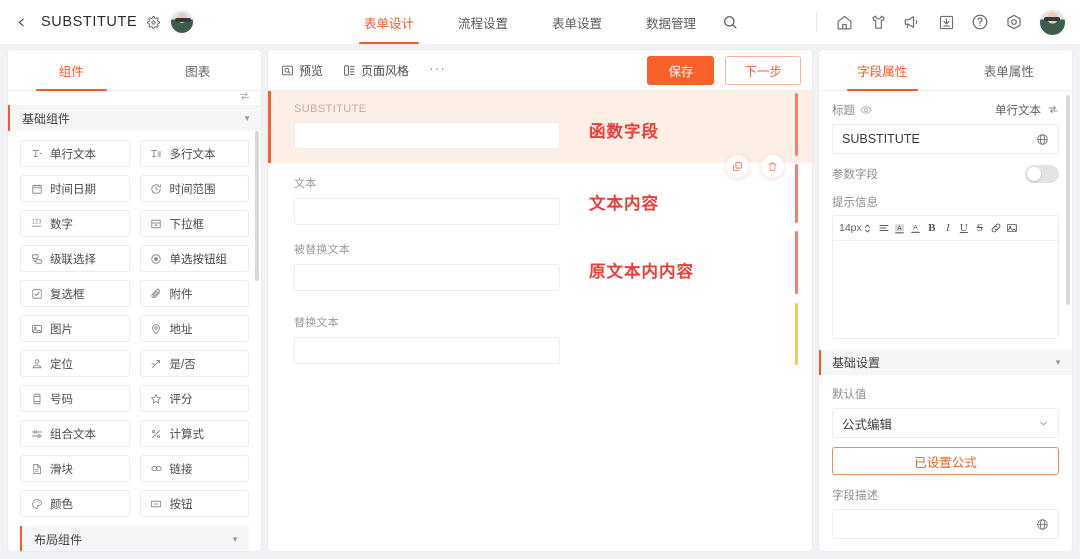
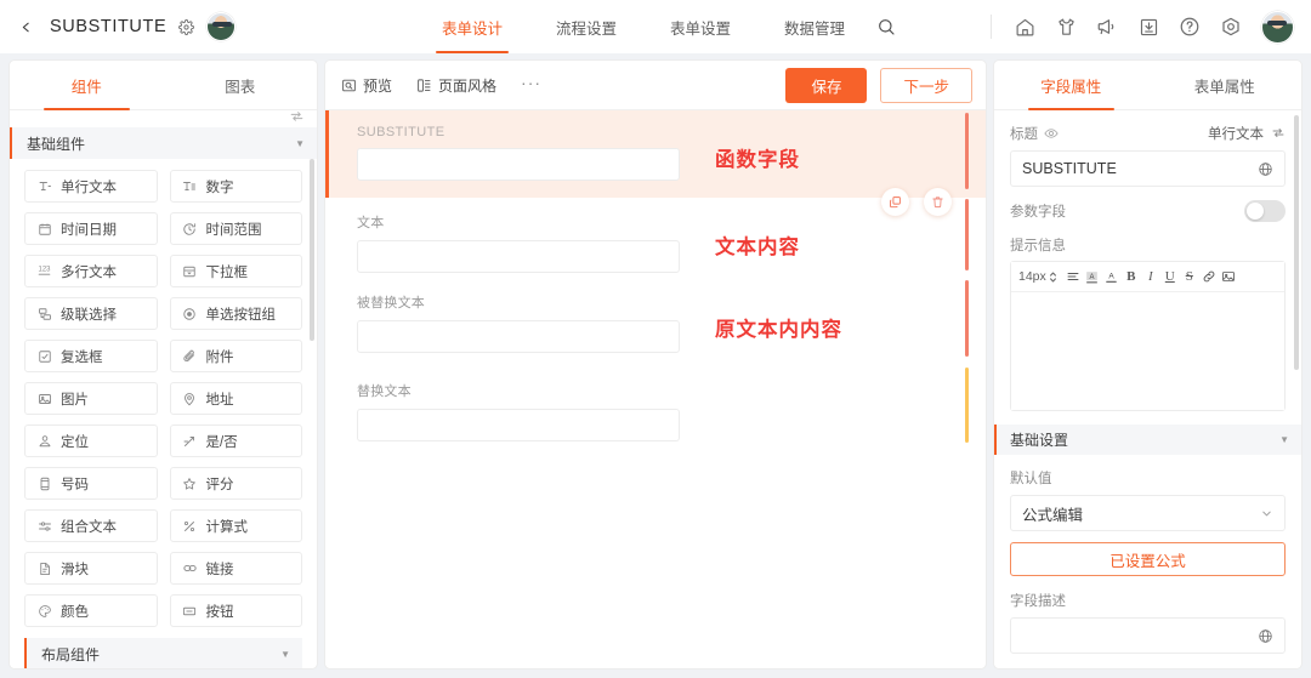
  SUBSTITUTE
  表单设计
  流程设置
  表单设置
  数据管理
  组件
  图表
  基础组件
  ▼
  单行文本
- 多行文本
+ 数字
  时间日期
  时间范围
- 数字
+ 多行文本
  下拉框
  级联选择
  单选按钮组
  复选框
  附件
  图片
  地址
  定位
  是/否
  号码
  评分
  组合文本
  计算式
  滑块
  链接
  颜色
  按钮
  布局组件
  ▼
  预览
  页面风格
  ···
  保存
  下一步
  SUBSTITUTE
  文本
  被替换文本
  替换文本
  函数字段
  文本内容
  原文本内内容
  字段属性
  表单属性
  标题
  单行文本
  SUBSTITUTE
  参数字段
  提示信息
  14px
  B
  I
  U
  S
  基础设置
  ▼
  默认值
  公式编辑
  已设置公式
  字段描述
